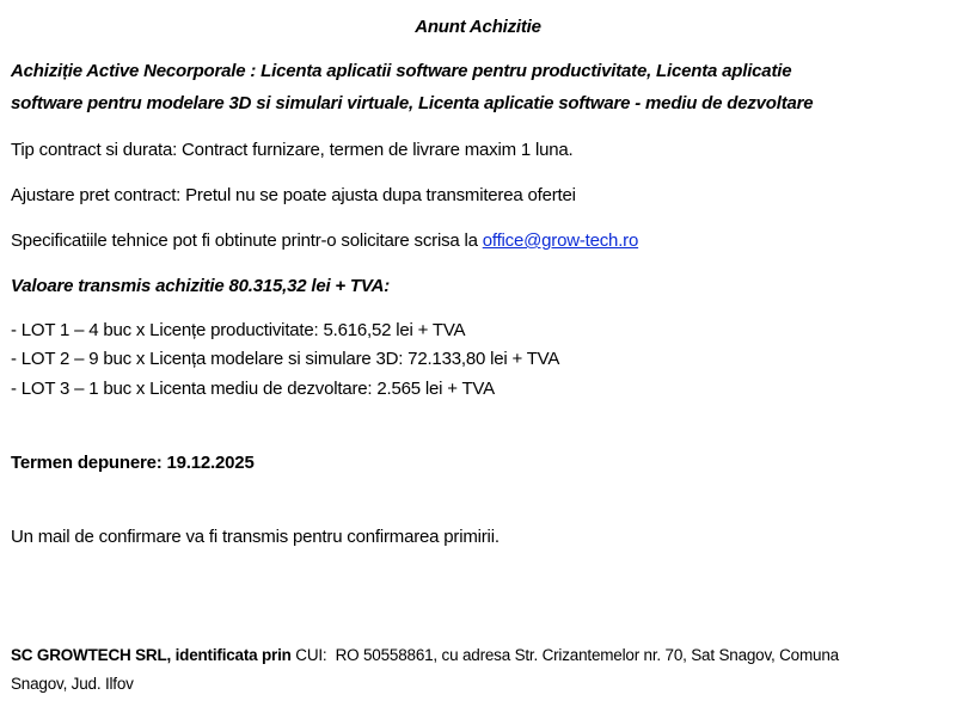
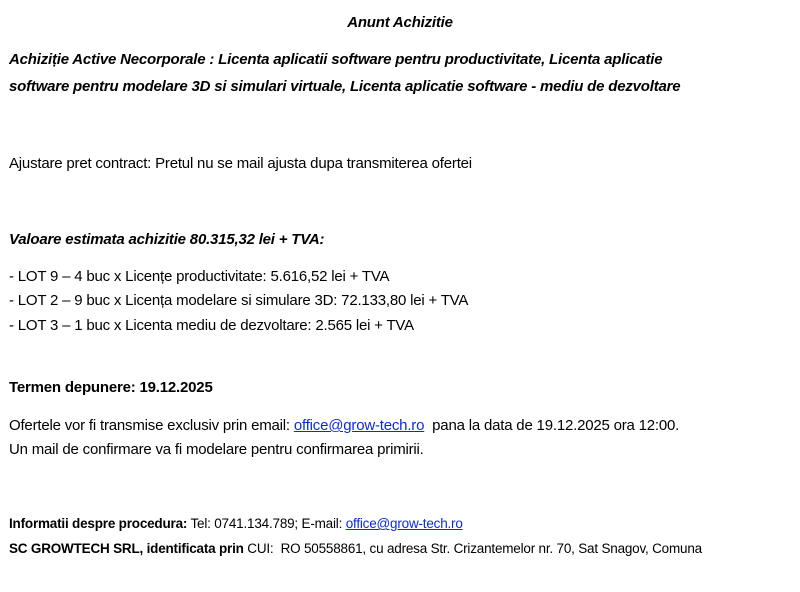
  Anunt Achizitie
  Achiziție Active Necorporale : Licenta aplicatii software pentru productivitate, Licenta aplicatie
  software pentru modelare 3D si simulari virtuale, Licenta aplicatie software - mediu de dezvoltare
- Tip contract si durata: Contract furnizare, termen de livrare maxim 1 luna.
- Ajustare pret contract: Pretul nu se poate ajusta dupa transmiterea ofertei
+ Ajustare pret contract: Pretul nu se mail ajusta dupa transmiterea ofertei
- Specificatiile tehnice pot fi obtinute printr-o solicitare scrisa la office@grow-tech.ro
- Valoare transmis achizitie 80.315,32 lei + TVA:
+ Valoare estimata achizitie 80.315,32 lei + TVA:
- - LOT 1 – 4 buc x Licențe productivitate: 5.616,52 lei + TVA
+ - LOT 9 – 4 buc x Licențe productivitate: 5.616,52 lei + TVA
  - LOT 2 – 9 buc x Licența modelare si simulare 3D: 72.133,80 lei + TVA
  - LOT 3 – 1 buc x Licenta mediu de dezvoltare: 2.565 lei + TVA
  Termen depunere: 19.12.2025
+ Ofertele vor fi transmise exclusiv prin email: office@grow-tech.ro pana la data de 19.12.2025 ora 12:00.
- Un mail de confirmare va fi transmis pentru confirmarea primirii.
+ Un mail de confirmare va fi modelare pentru confirmarea primirii.
+ Informatii despre procedura: Tel: 0741.134.789; E-mail: office@grow-tech.ro
  SC GROWTECH SRL, identificata prin CUI: RO 50558861, cu adresa Str. Crizantemelor nr. 70, Sat Snagov, Comuna
- Snagov, Jud. Ilfov
